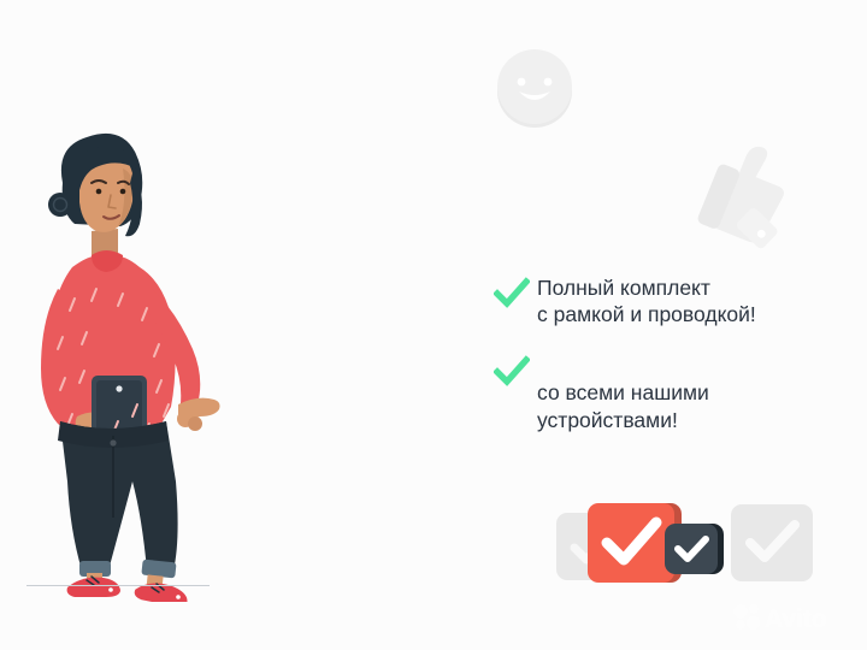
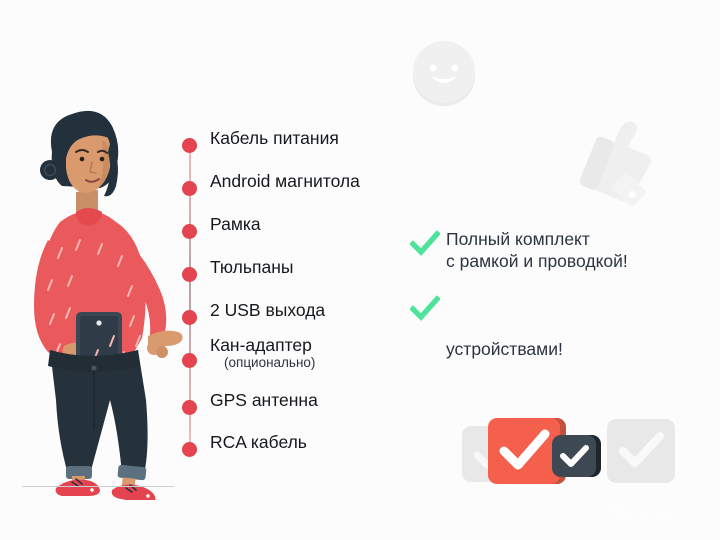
+ Кабель питания
+ Android магнитола
+ Рамка
+ Тюльпаны
+ 2 USB выхода
+ Кан-адаптер
+ (опционально)
+ GPS антенна
+ RCA кабель
  Полный комплект
  с рамкой и проводкой!
- со всеми нашими
  устройствами!
